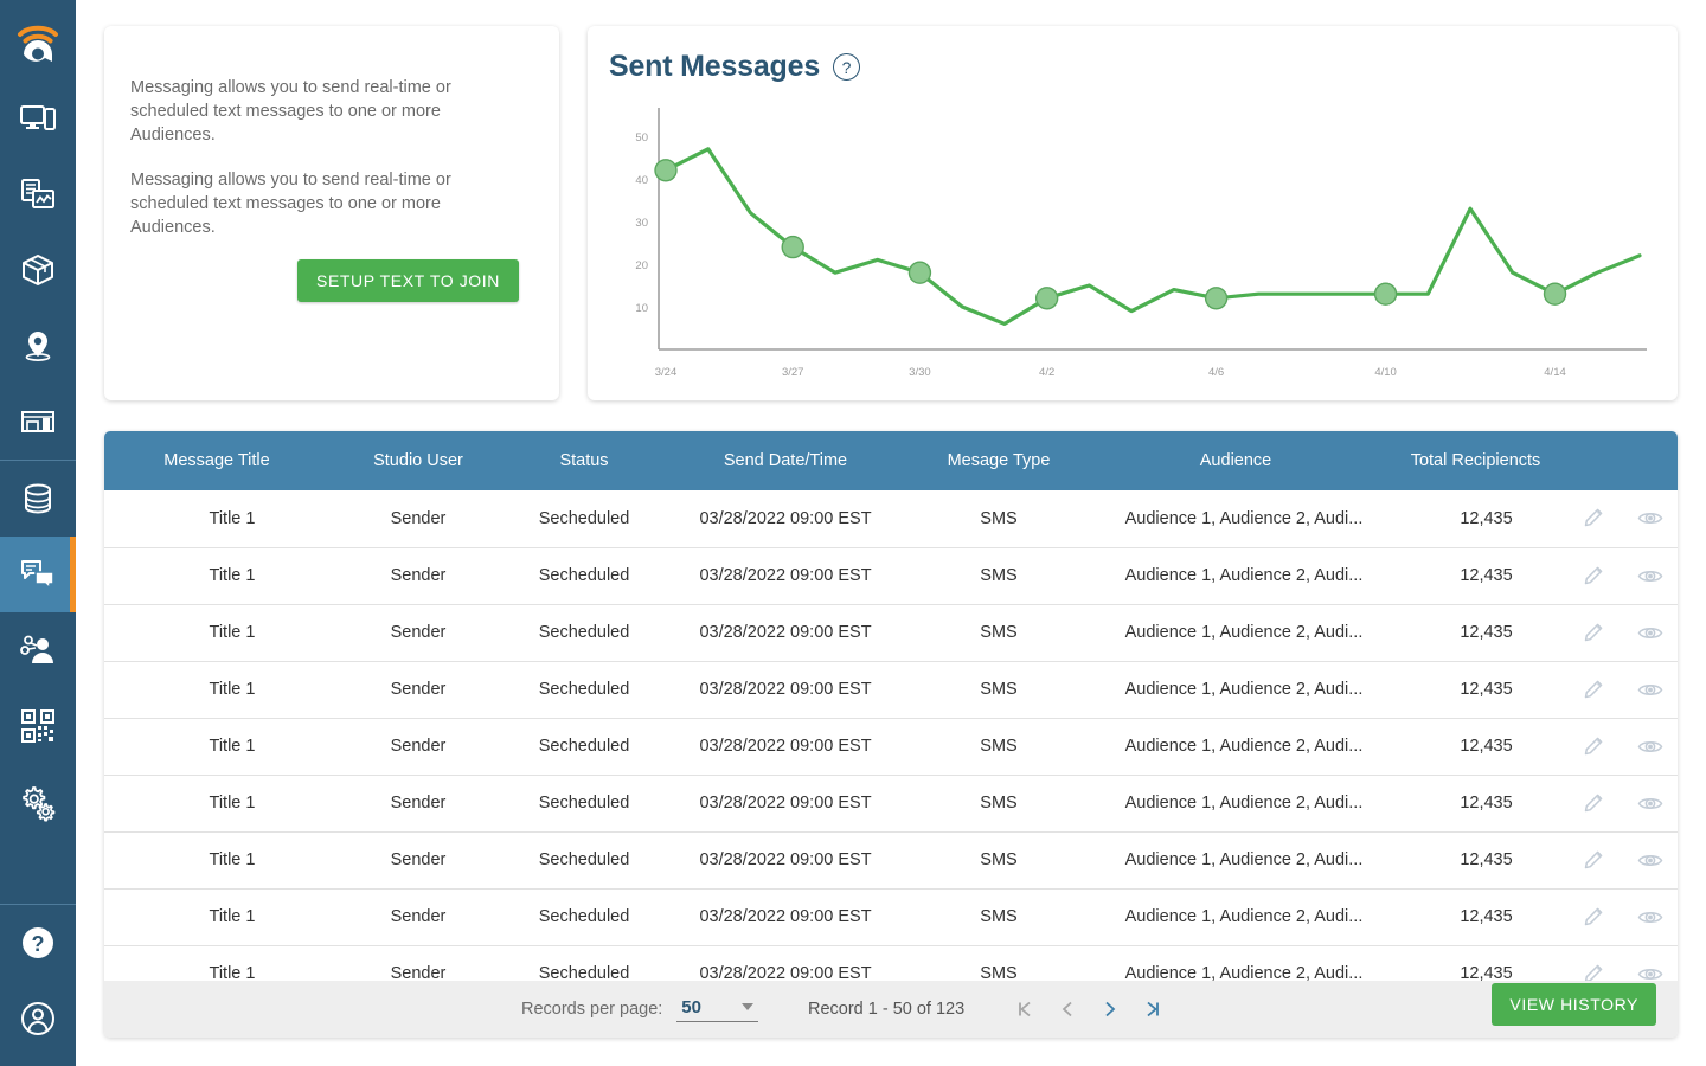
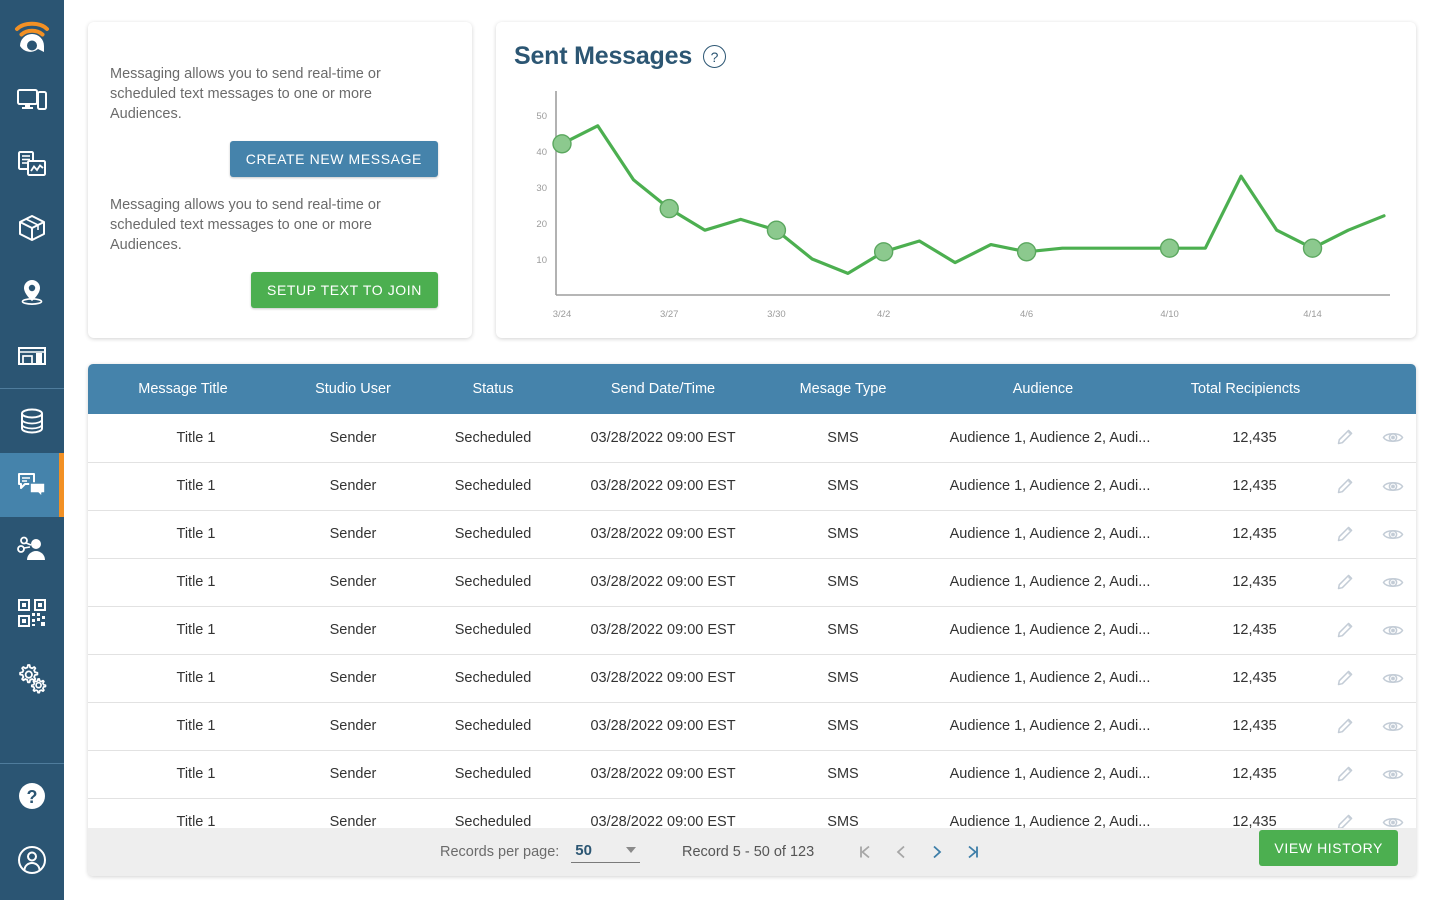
  ?
  Messaging allows you to send real-time or scheduled text messages to one or more Audiences.
+ CREATE NEW MESSAGE
  Messaging allows you to send real-time or scheduled text messages to one or more Audiences.
  SETUP TEXT TO JOIN
  Sent Messages
  ?
  10
  20
  30
  40
  50
  3/24
  3/27
  3/30
  4/2
  4/6
  4/10
  4/14
  Message Title	Studio User	Status	Send Date/Time	Mesage Type	Audience	Total Recipiencts
  Title 1	Sender	Secheduled	03/28/2022 09:00 EST	SMS	Audience 1, Audience 2, Audi...	12,435
  Title 1	Sender	Secheduled	03/28/2022 09:00 EST	SMS	Audience 1, Audience 2, Audi...	12,435
  Title 1	Sender	Secheduled	03/28/2022 09:00 EST	SMS	Audience 1, Audience 2, Audi...	12,435
  Title 1	Sender	Secheduled	03/28/2022 09:00 EST	SMS	Audience 1, Audience 2, Audi...	12,435
  Title 1	Sender	Secheduled	03/28/2022 09:00 EST	SMS	Audience 1, Audience 2, Audi...	12,435
  Title 1	Sender	Secheduled	03/28/2022 09:00 EST	SMS	Audience 1, Audience 2, Audi...	12,435
  Title 1	Sender	Secheduled	03/28/2022 09:00 EST	SMS	Audience 1, Audience 2, Audi...	12,435
  Title 1	Sender	Secheduled	03/28/2022 09:00 EST	SMS	Audience 1, Audience 2, Audi...	12,435
  Title 1	Sender	Secheduled	03/28/2022 09:00 EST	SMS	Audience 1, Audience 2, Audi...	12,435
  Records per page:
  50
- Record 1 - 50 of 123
+ Record 5 - 50 of 123
  VIEW HISTORY
